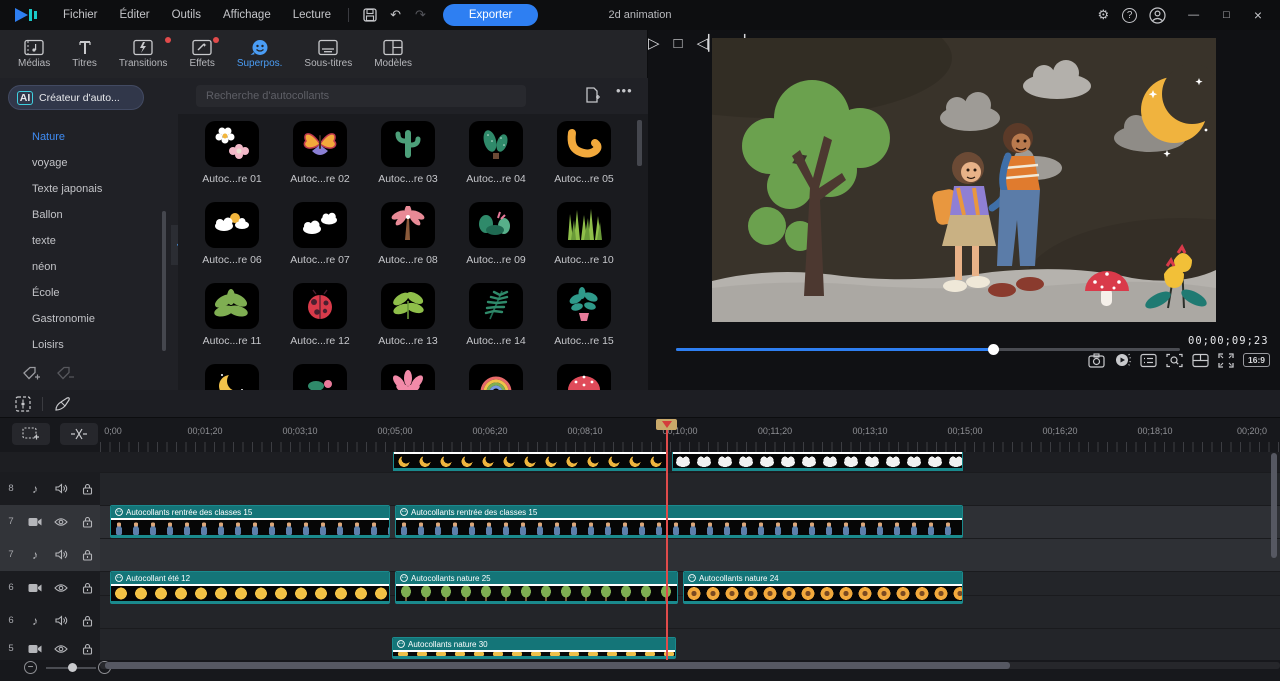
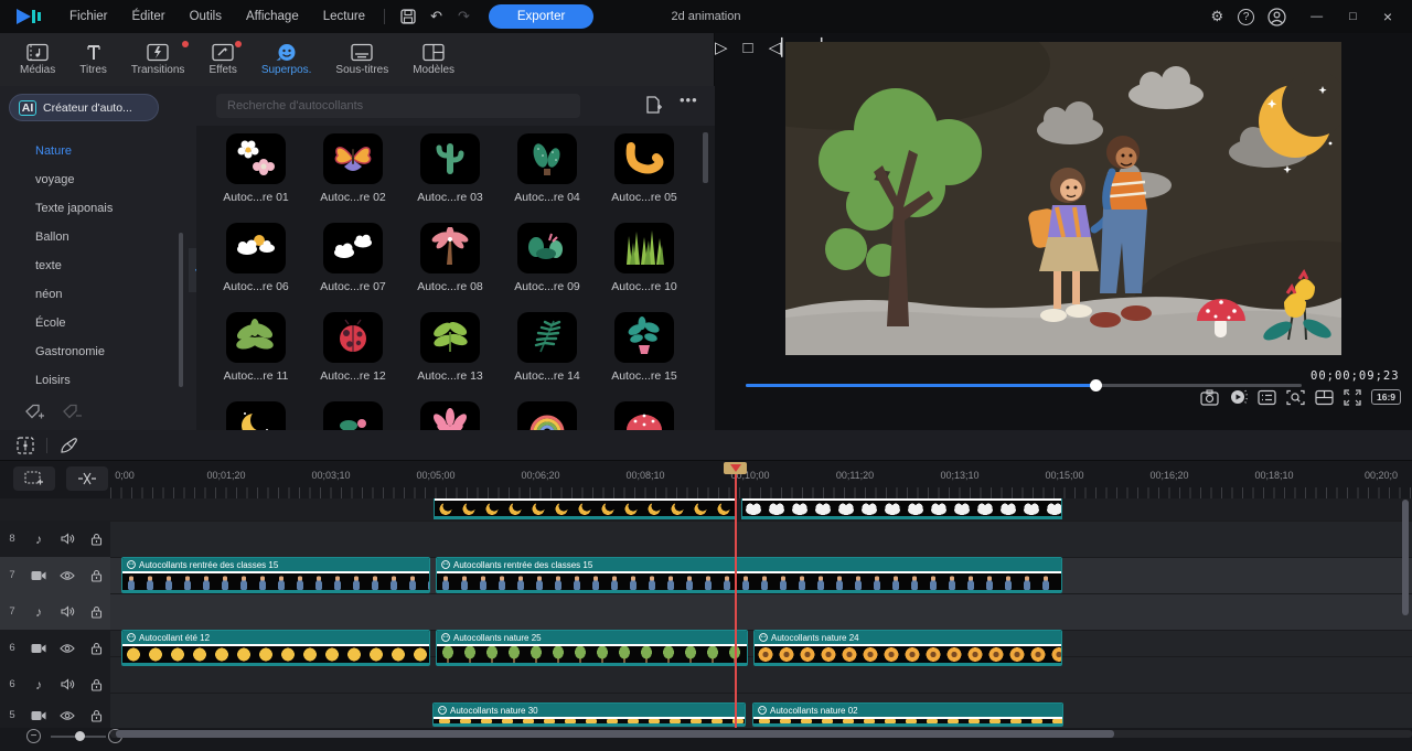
  Fichier
  Éditer
  Outils
  Affichage
  Lecture
  ↶
  ↷
  Exporter
  2d animation
  ⚙
  ?
  —
  □
  ×
  Médias
  Titres
  Transitions
  Effets
  Superpos.
  Sous-titres
  Modèles
  AI
  Créateur d'auto...
  Nature
  voyage
  Texte japonais
  Ballon
  texte
  néon
  École
  Gastronomie
  Loisirs
  Recherche d'autocollants
  •••
  Autoc...re 01
  Autoc...re 02
  Autoc...re 03
  Autoc...re 04
  Autoc...re 05
  Autoc...re 06
  Autoc...re 07
  Autoc...re 08
  Autoc...re 09
  Autoc...re 10
  Autoc...re 11
  Autoc...re 12
  Autoc...re 13
  Autoc...re 14
  Autoc...re 15
  00;00;09;23
  ▷
  □
  16:9
  0;00
  00;01;20
  00;03;10
  00;05;00
  00;06;20
  00;08;10
  ;10;00
  00;11;20
  00;13;10
  00;15;00
  00;16;20
  00;18;10
  00;20;0
  8
  ♪
  7
  7
  ♪
  6
  6
  ♪
  5
  Autocollants rentrée des classes 15
  Autocollants rentrée des classes 15
  Autocollant été 12
  Autocollants nature 25
  Autocollants nature 24
  Autocollants nature 30
+ Autocollants nature 02
  −
